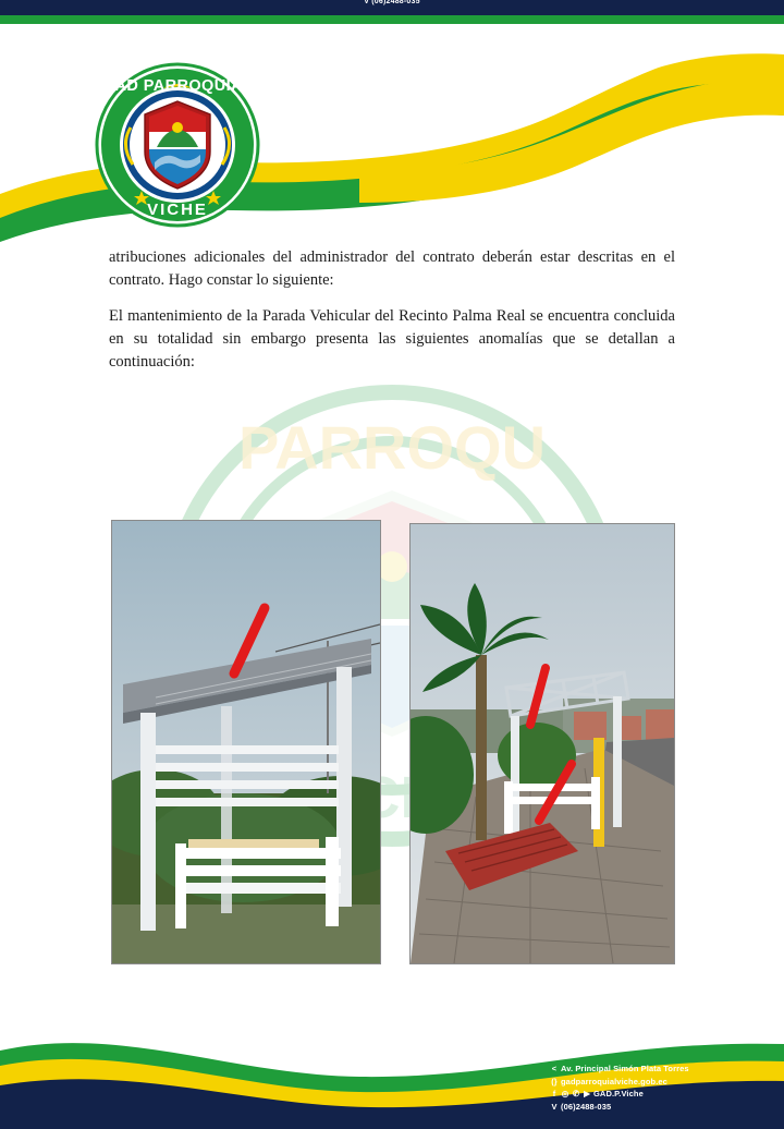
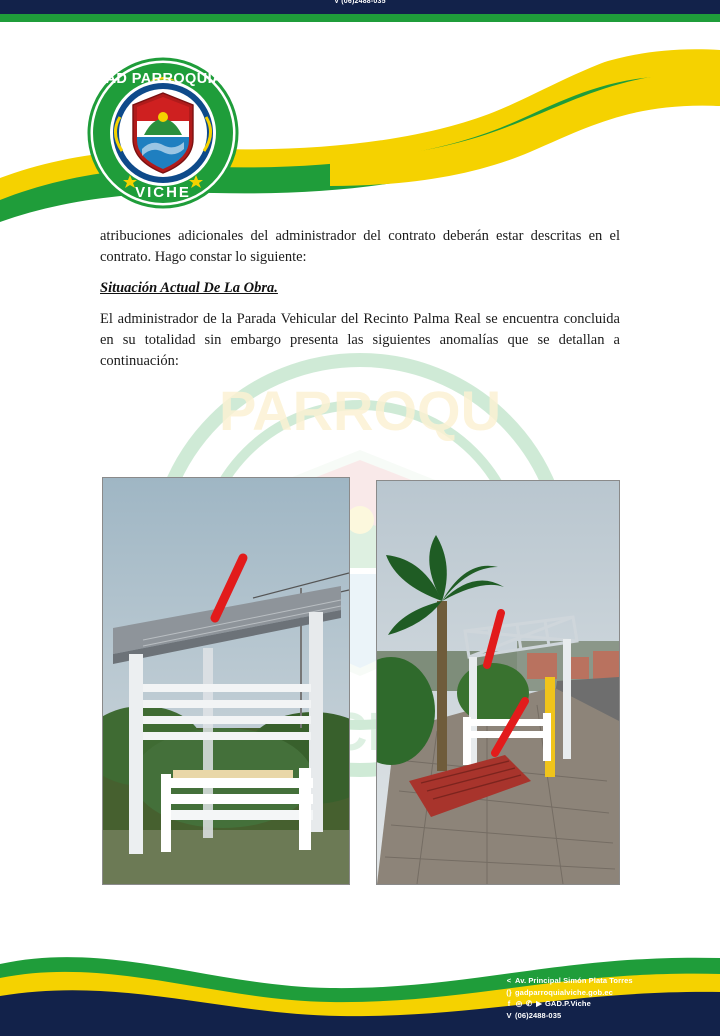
  GAD PARROQUIAL
  VICHE
  PARROQU
  atribuciones adicionales del administrador del contrato deberán estar descritas en el contrato. Hago constar lo siguiente:
+ Situación Actual De La Obra.
- El mantenimiento de la Parada Vehicular del Recinto Palma Real se encuentra concluida en su totalidad sin embargo presenta las siguientes anomalías que se detallan a continuación:
+ El administrador de la Parada Vehicular del Recinto Palma Real se encuentra concluida en su totalidad sin embargo presenta las siguientes anomalías que se detallan a continuación:
  < Av. Principal Simón Plata Torres
  (} gadparroquialviche.gob.ec
  f ◎ ✆ ▶ GAD.P.Viche
  V (06)2488-035
